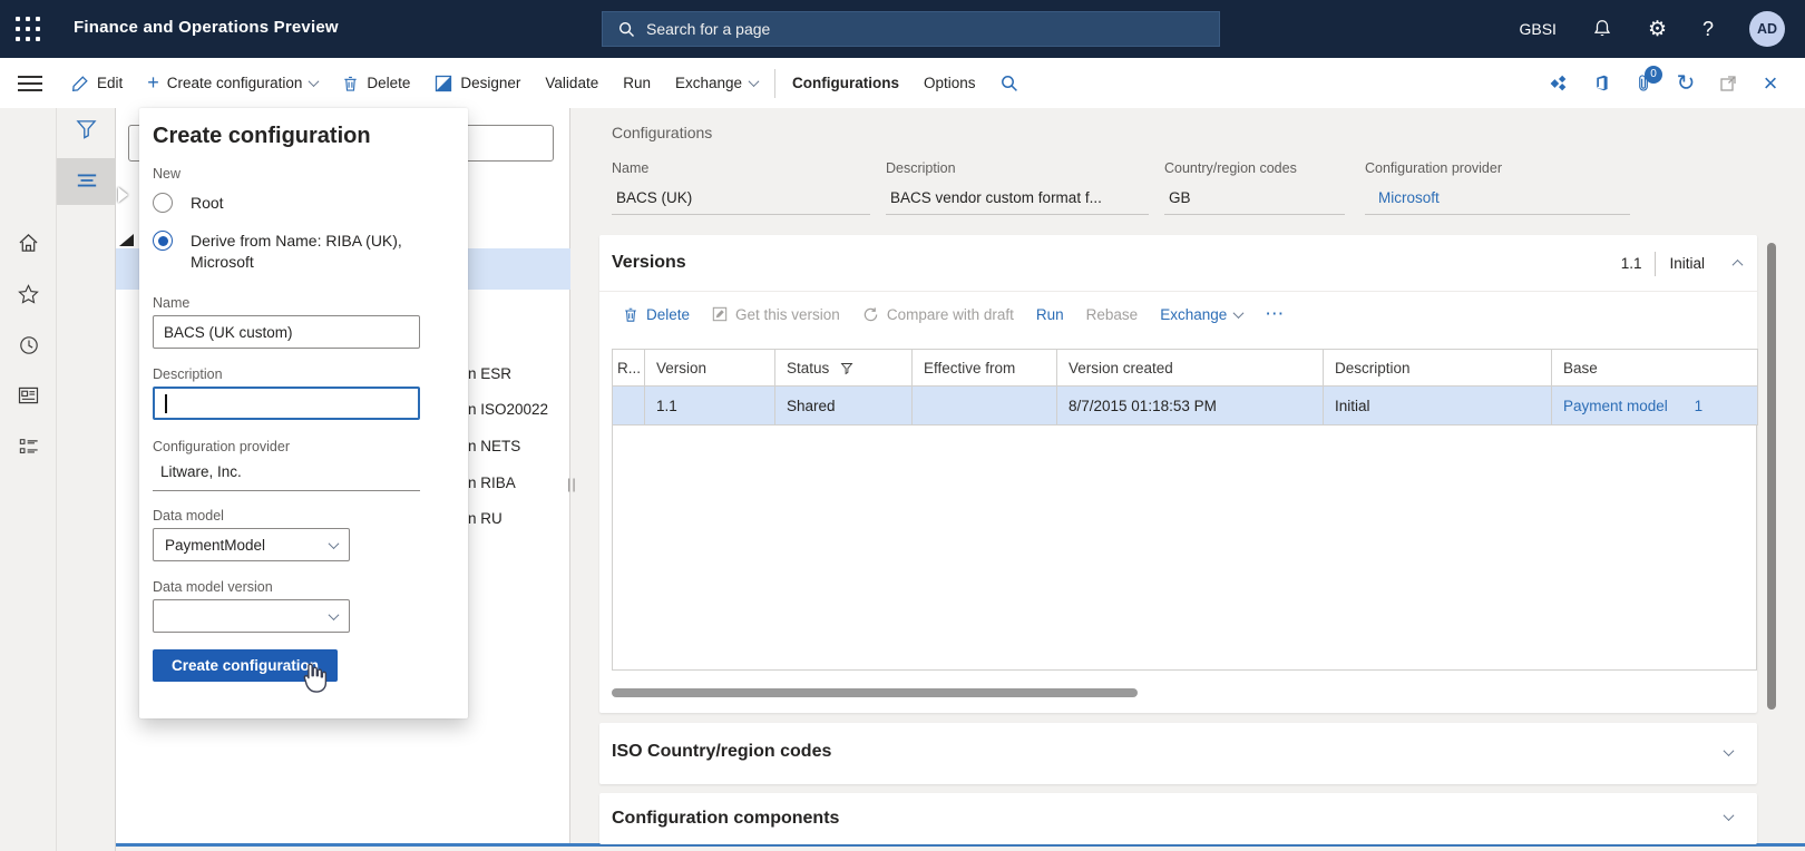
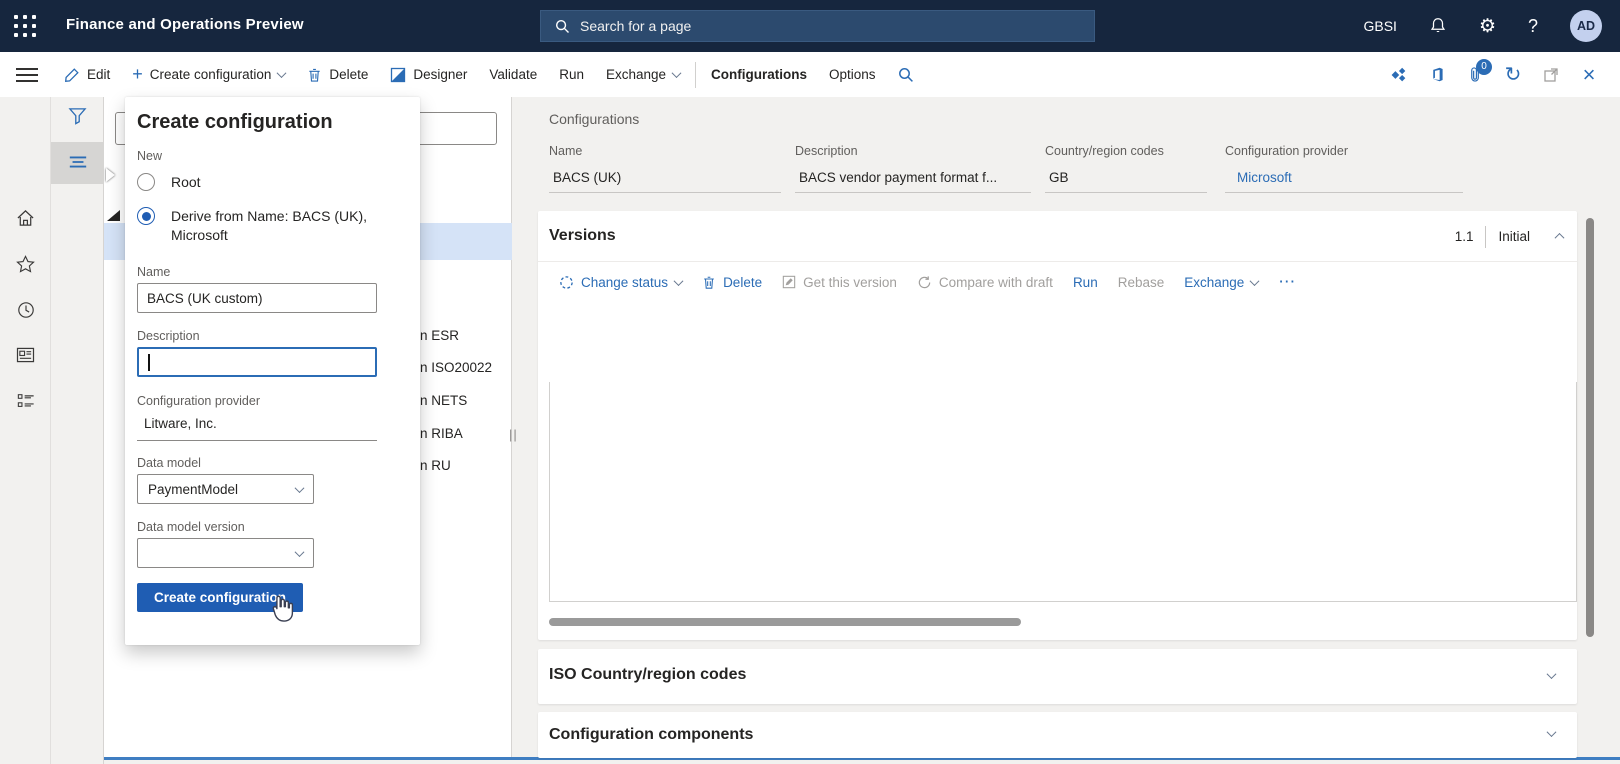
  Finance and Operations Preview
  Search for a page
  GBSI
  ⚙
  ?
  AD
  Edit
  +
  Create configuration
  Delete
  Designer
  Validate
  Run
  Exchange
  Configurations
  Options
  0
  ↻
  ×
  n ESR
  n ISO20022
  n NETS
  n RIBA
  n RU
  ||
  Configurations
  Name
  BACS (UK)
  Description
- BACS vendor custom format f...
+ BACS vendor payment format f...
  Country/region codes
  GB
  Configuration provider
  Microsoft
  Versions
  1.1
  Initial
+ Change status
  Delete
  Get this version
  Compare with draft
  Run
  Rebase
  Exchange
  ⋯
- R...	Version	Status	Effective from	Version created	Description	Base
- 	1.1	Shared		8/7/2015 01:18:53 PM	Initial	Payment model 1
  ISO Country/region codes
  Configuration components
  Create configuration
  New
  Root
- Derive from Name: RIBA (UK), Microsoft
+ Derive from Name: BACS (UK), Microsoft
  Name
  BACS (UK custom)
  Description
  Configuration provider
  Litware, Inc.
  Data model
  PaymentModel
  Data model version
  Create configuration
